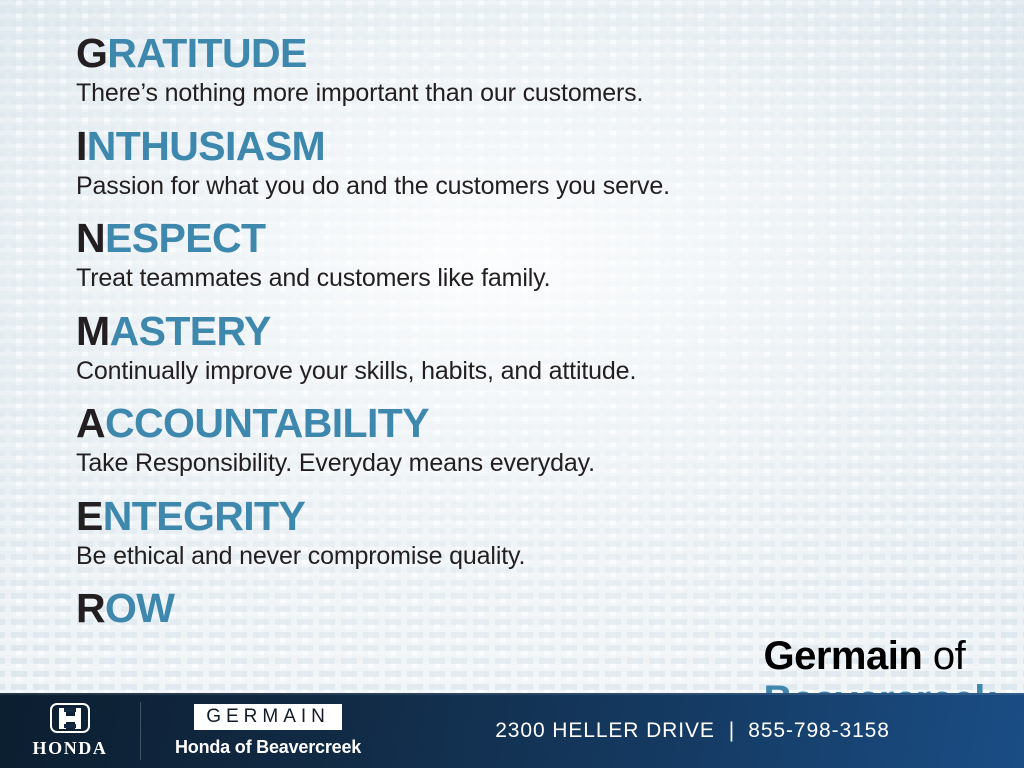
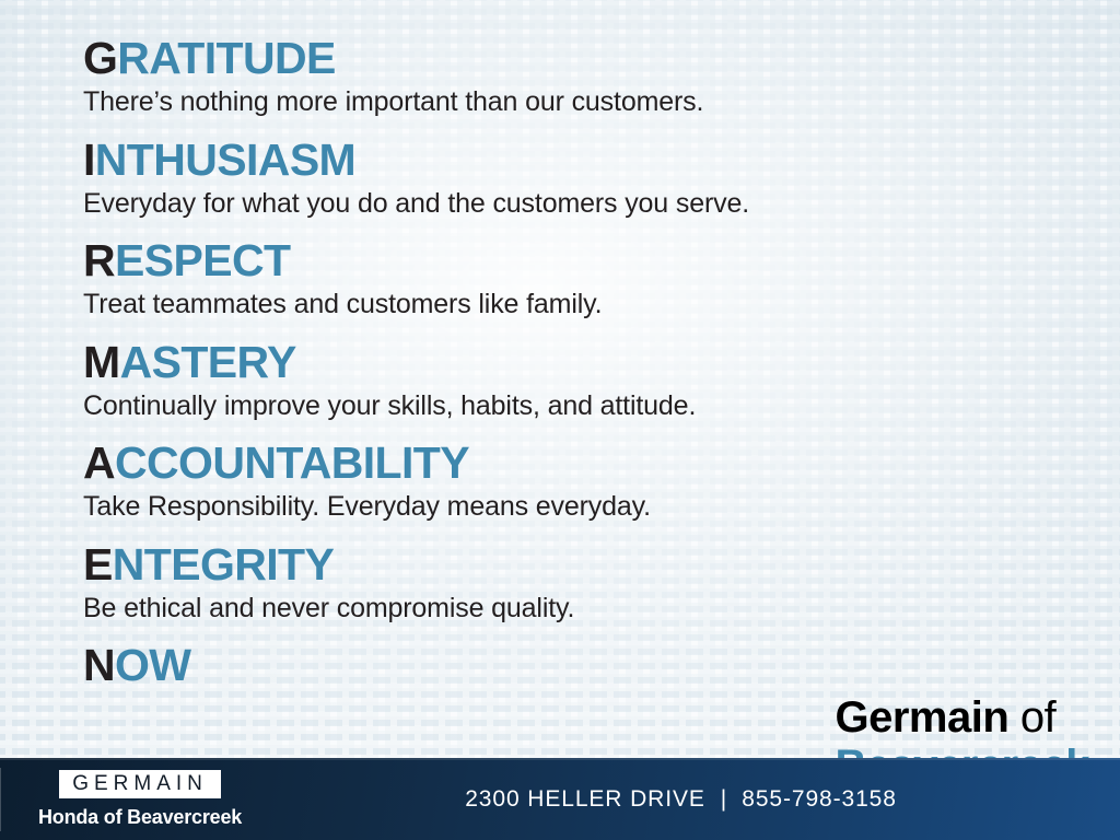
  GRATITUDE
  There’s nothing more important than our customers.
  INTHUSIASM
- Passion for what you do and the customers you serve.
+ Everyday for what you do and the customers you serve.
- NESPECT
+ RESPECT
  Treat teammates and customers like family.
  MASTERY
  Continually improve your skills, habits, and attitude.
  ACCOUNTABILITY
  Take Responsibility. Everyday means everyday.
  ENTEGRITY
  Be ethical and never compromise quality.
- ROW
+ NOW
  Germain of
- HONDA
  GERMAIN
  Honda of Beavercreek
  2300 HELLER DRIVE
  |
  855-798-3158
